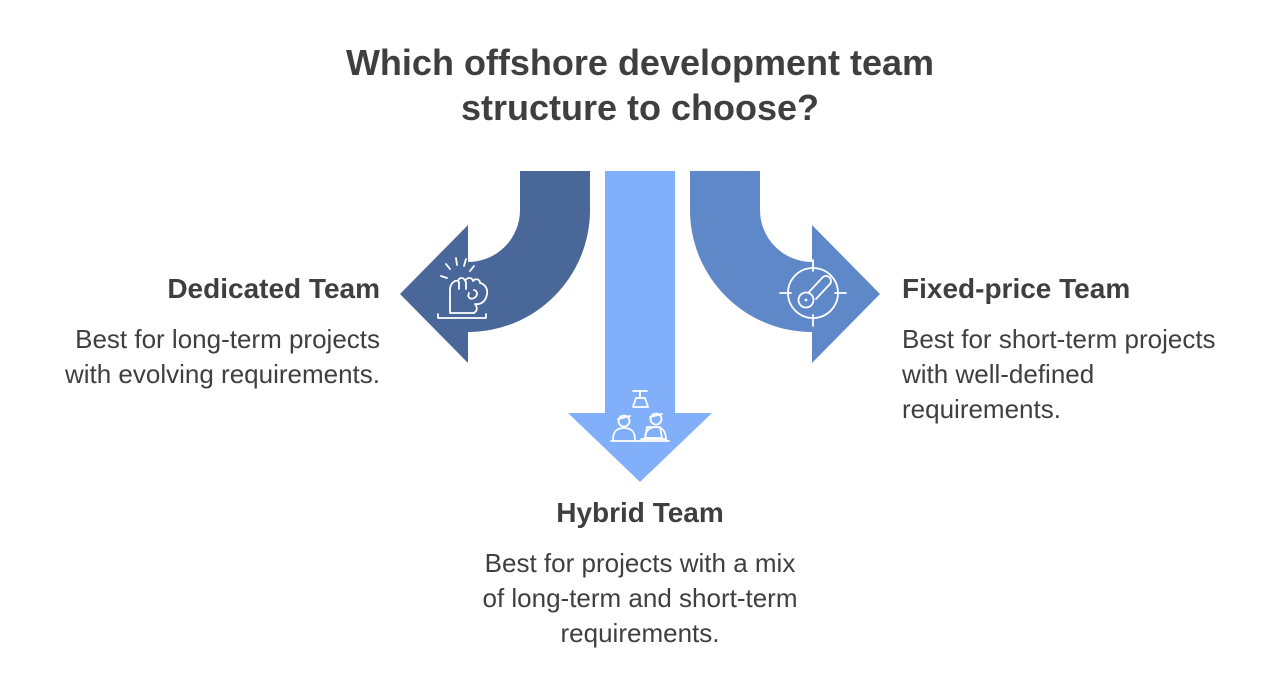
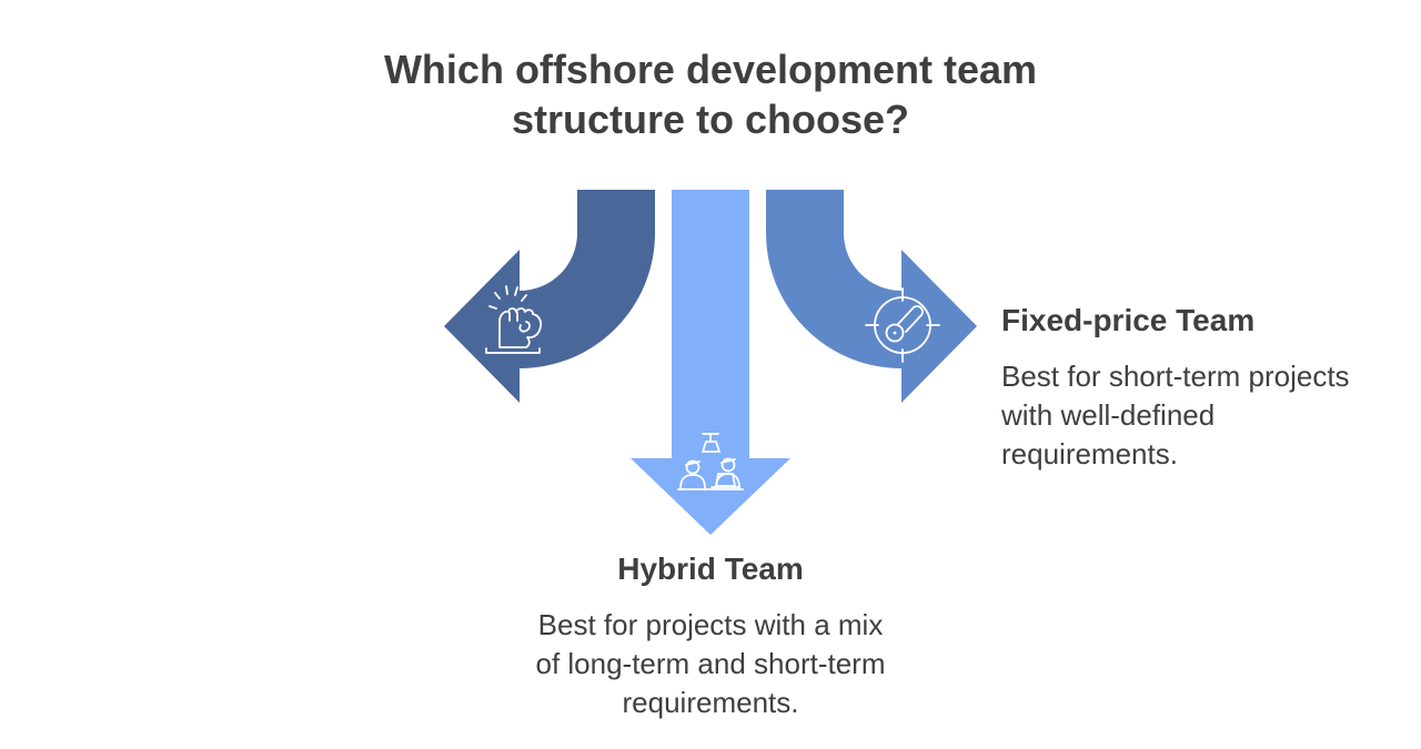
  Which offshore development team
  structure to choose?
- Dedicated Team
- Best for long-term projects
- with evolving requirements.
  Fixed-price Team
  Best for short-term projects
  with well-defined
  requirements.
  Hybrid Team
  Best for projects with a mix
  of long-term and short-term
  requirements.
